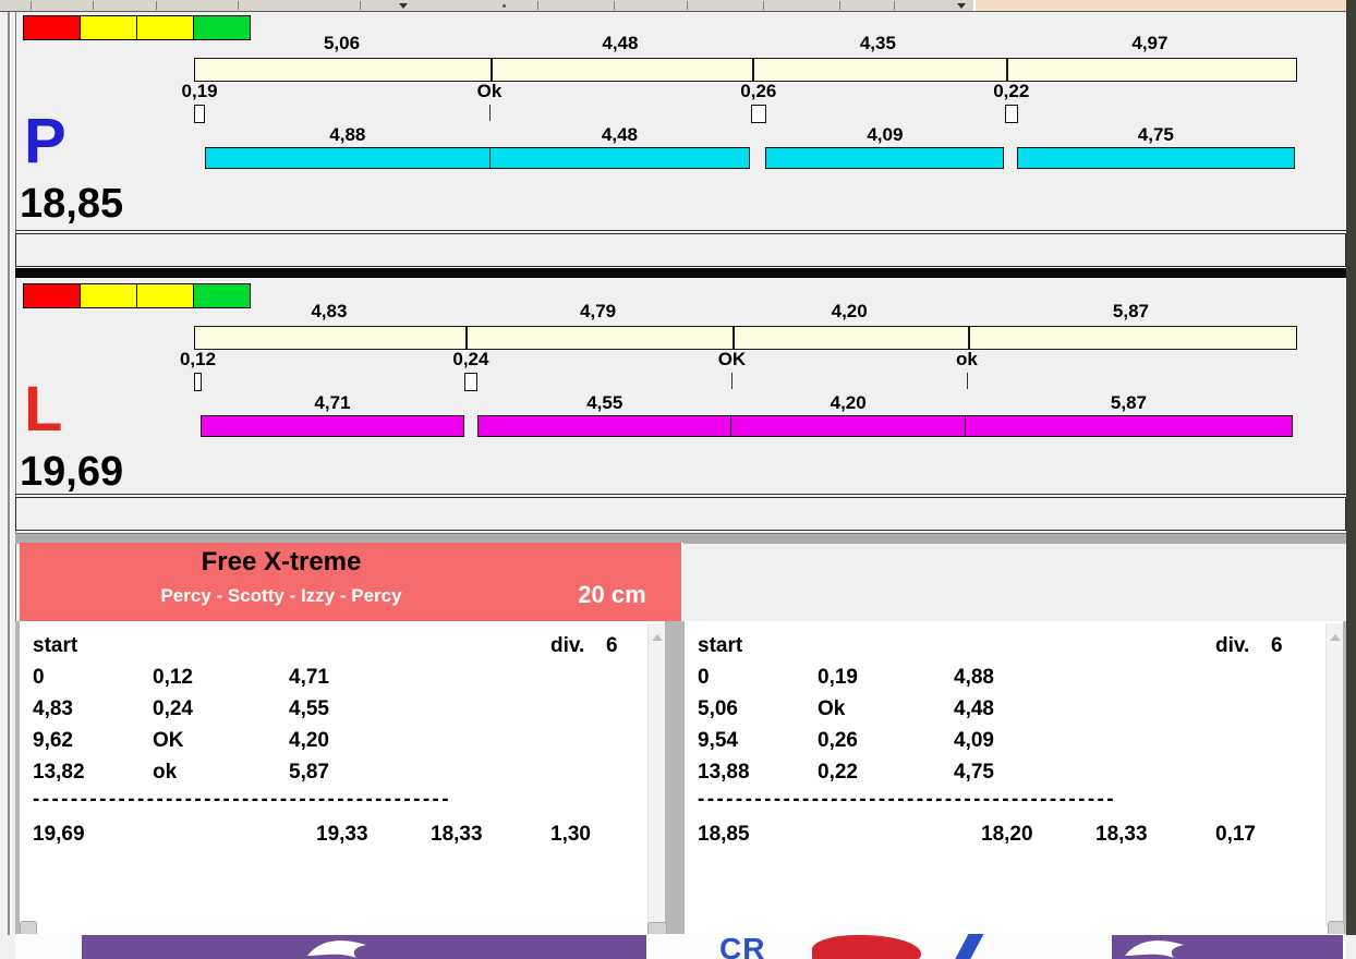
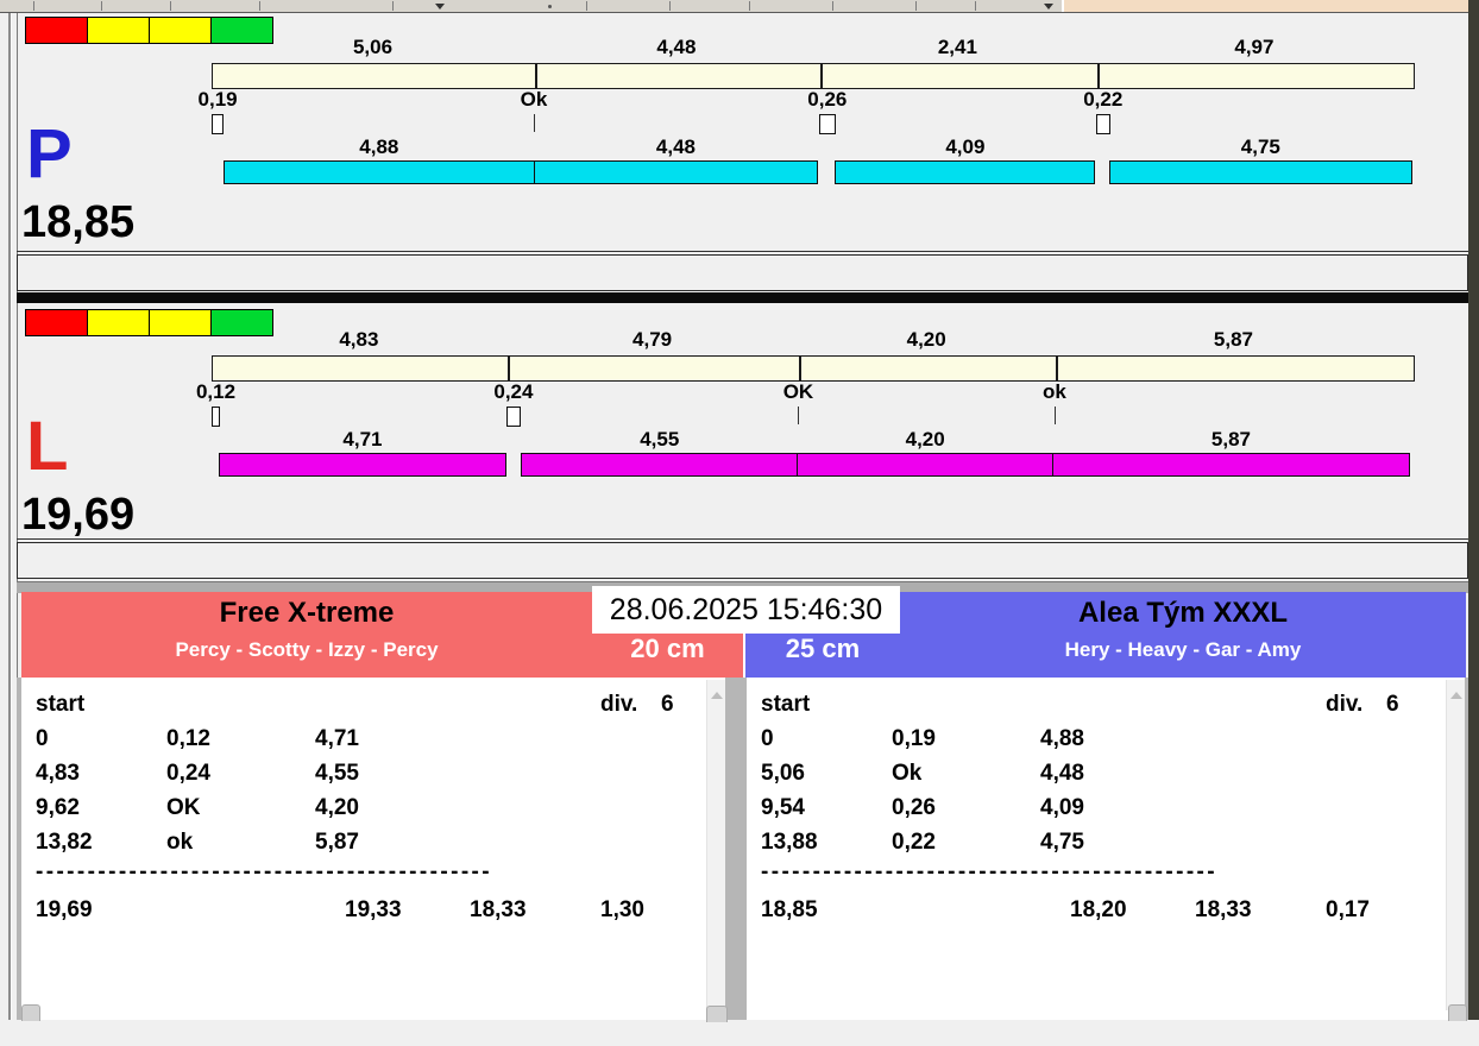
  5,06
  4,48
- 4,35
+ 2,41
  4,97
  0,19
  Ok
  0,26
  0,22
  4,88
  4,48
  4,09
  4,75
  P
  18,85
  4,83
  4,79
  4,20
  5,87
  0,12
  0,24
  OK
  ok
  4,71
  4,55
  4,20
  5,87
  L
  19,69
  Free X-treme
  Percy - Scotty - Izzy - Percy
  20 cm
+ 25 cm
+ Alea Tým XXXL
+ Hery - Heavy - Gar - Amy
+ 28.06.2025 15:46:30
  start
  div.
  6
  0
  0,12
  4,71
  4,83
  0,24
  4,55
  9,62
  OK
  4,20
  13,82
  ok
  5,87
  --------------------------------------------
  19,69
  19,33
  18,33
  1,30
  start
  div.
  6
  0
  0,19
  4,88
  5,06
  Ok
  4,48
  9,54
  0,26
  4,09
  13,88
  0,22
  4,75
  --------------------------------------------
  18,85
  18,20
  18,33
  0,17
- CR
